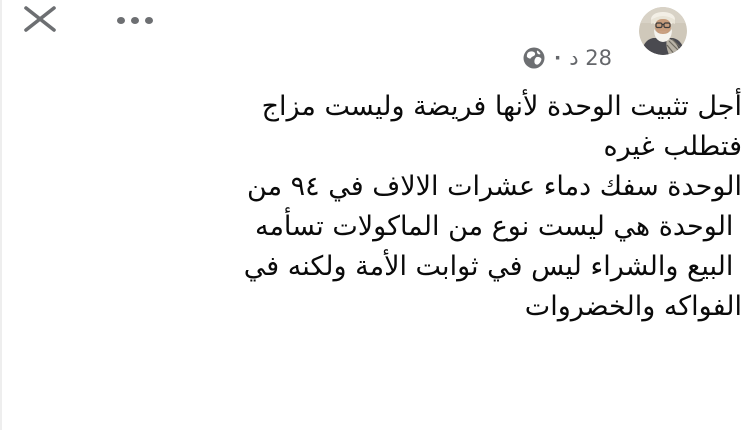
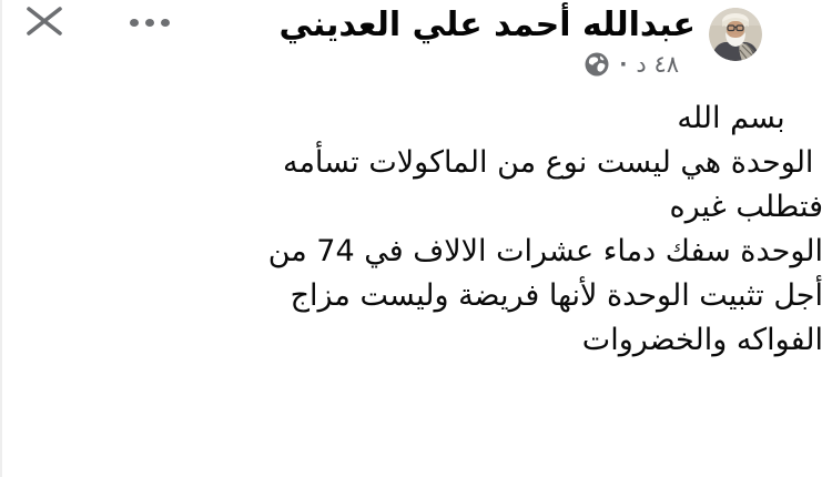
+ عبدالله أحمد علي العديني
- 28 د
+ ٤٨ د
  ·
+ بسم الله
- أجل تثبيت الوحدة لأنها فريضة وليست مزاج
+ الوحدة هي ليست نوع من الماكولات تسأمه
  فتطلب غيره
- الوحدة سفك دماء عشرات الالاف في ٩٤ من
+ الوحدة سفك دماء عشرات الالاف في 74 من
- الوحدة هي ليست نوع من الماكولات تسأمه
+ أجل تثبيت الوحدة لأنها فريضة وليست مزاج
- البيع والشراء ليس في ثوابت الأمة ولكنه في
  الفواكه والخضروات
